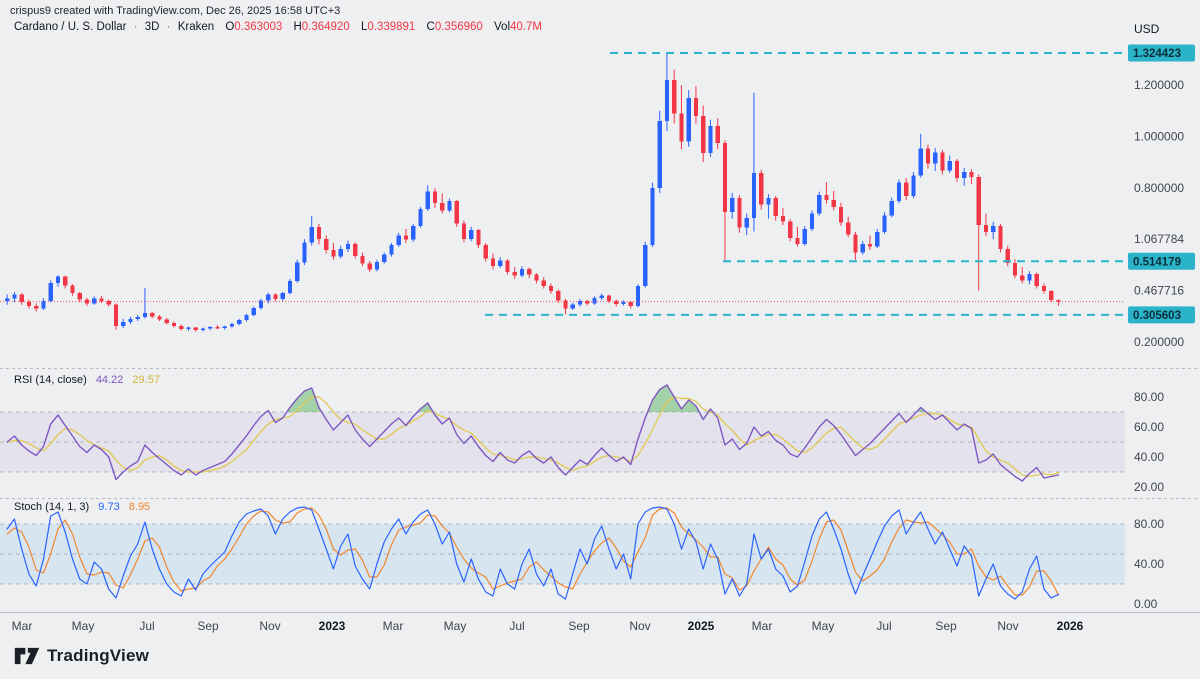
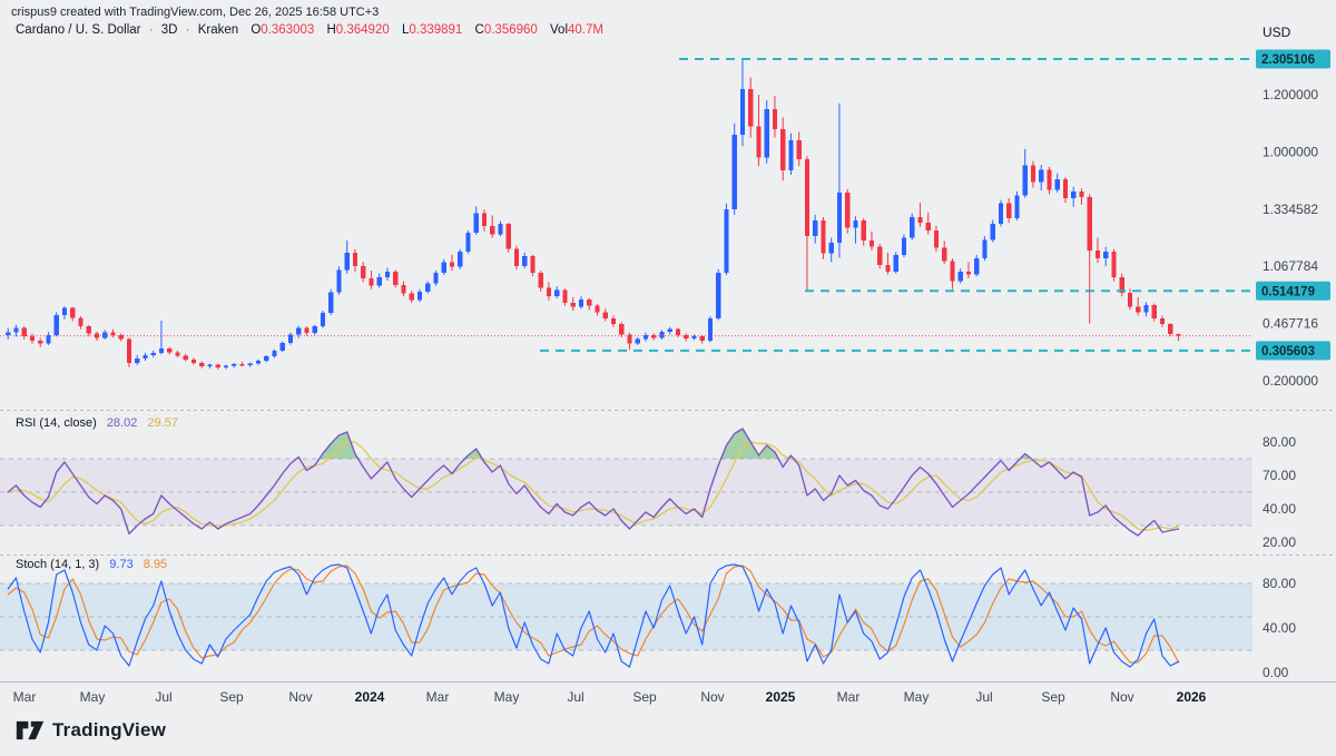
- 1.324423
+ 2.305106
  0.514179
  0.305603
  USD
  1.200000
  1.000000
- 0.800000
+ 1.334582
  1.067784
  0.467716
  0.200000
  80.00
- 60.00
+ 70.00
  40.00
  20.00
  80.00
  40.00
  0.00
  Mar
  May
  Jul
  Sep
  Nov
- 2023
+ 2024
  Mar
  May
  Jul
  Sep
  Nov
  2025
  Mar
  May
  Jul
  Sep
  Nov
  2026
  crispus9 created with TradingView.com, Dec 26, 2025 16:58 UTC+3
  Cardano / U. S. Dollar · 3D · Kraken O0.363003 H0.364920 L0.339891 C0.356960 Vol40.7M
- RSI (14, close) 44.22 29.57
+ RSI (14, close) 28.02 29.57
  Stoch (14, 1, 3) 9.73 8.95
  TradingView
